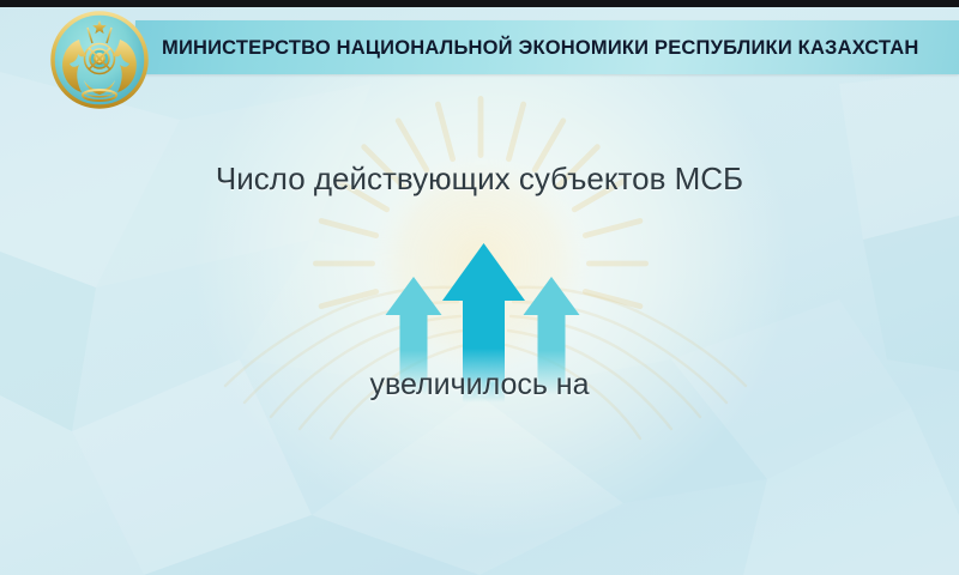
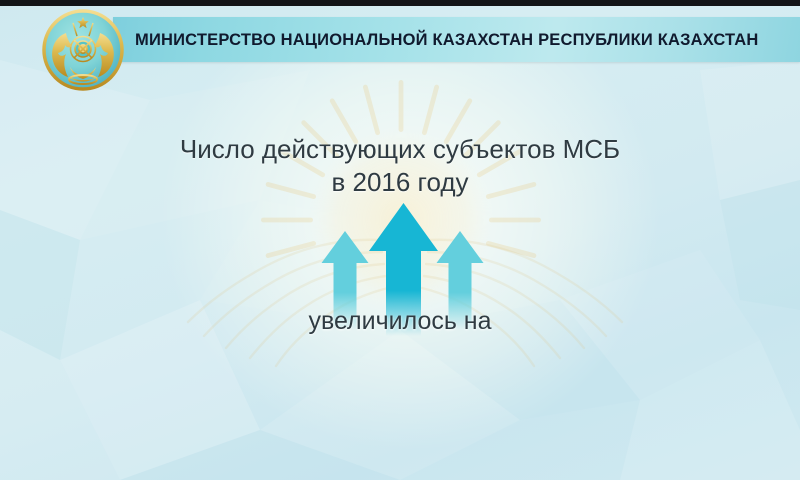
- МИНИСТЕРСТВО НАЦИОНАЛЬНОЙ ЭКОНОМИКИ РЕСПУБЛИКИ КАЗАХСТАН
+ МИНИСТЕРСТВО НАЦИОНАЛЬНОЙ КАЗАХСТАН РЕСПУБЛИКИ КАЗАХСТАН
  Число действующих субъектов МСБ
+ в 2016 году
  увеличилось на
